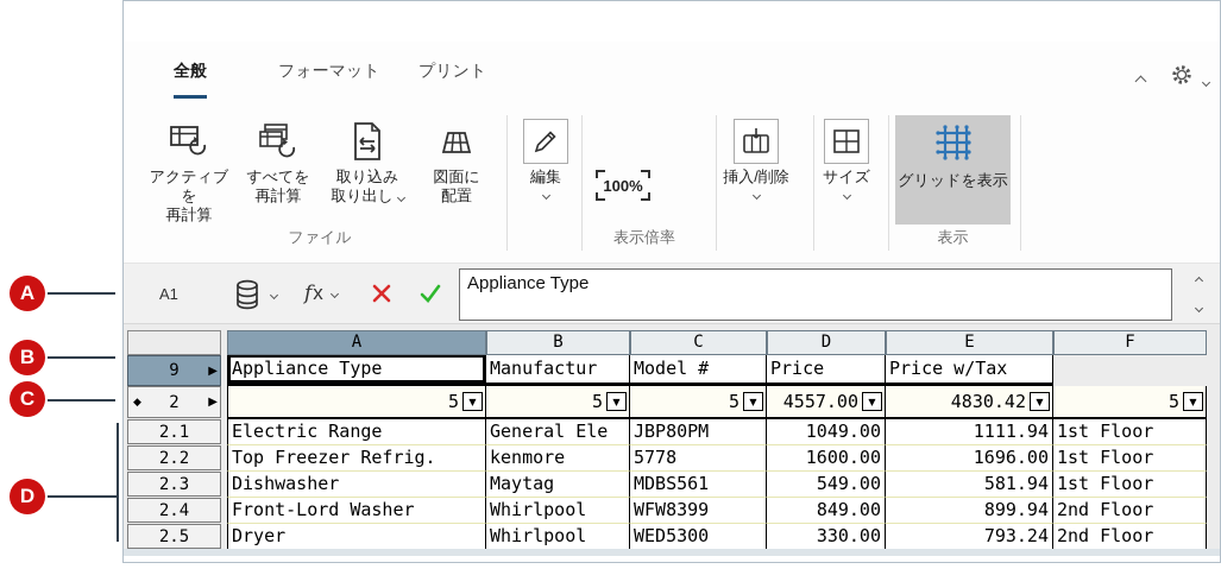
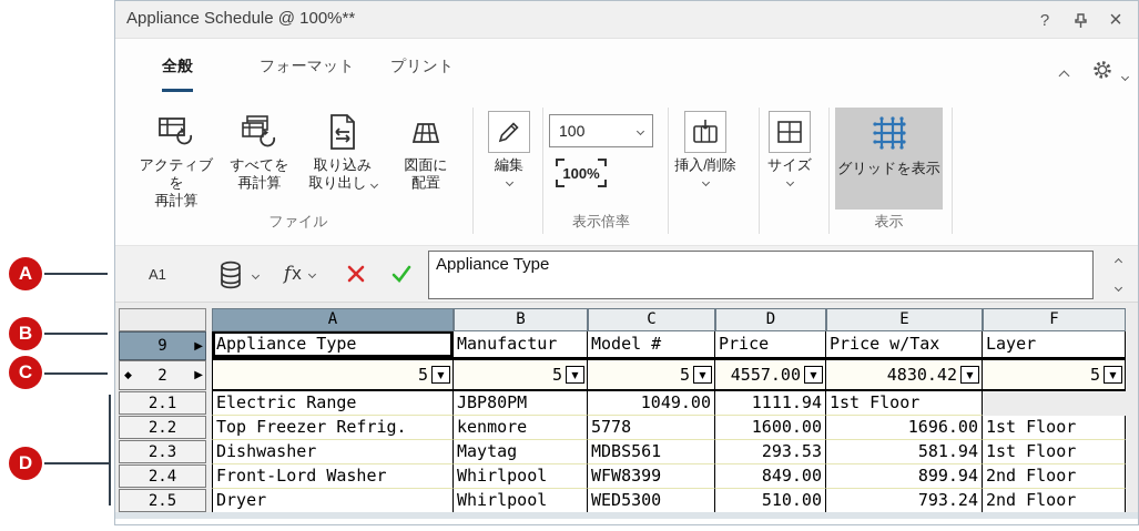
  A
  B
  C
  D
+ Appliance Schedule @ 100%**
+ ?
+ ×
  全般
  フォーマット
  プリント
  アクティブを
  再計算
  すべてを
  再計算
  取り込み
  取り出し
  図面に
  配置
  ファイル
  編集
+ 100
  100%
  表示倍率
  挿入/削除
  サイズ
  グリッドを表示
  表示
  A1
  fx
  Appliance Type
  A
  B
  C
  D
  E
  F
  9
  ▶
  Appliance Type
  Manufactur
  Model #
  Price
  Price w/Tax
+ Layer
  ◆
  2
  ▶
  5
  ▼
  5
  ▼
  5
  ▼
  4557.00
  ▼
  4830.42
  ▼
  5
  ▼
  2.1
  Electric Range
- General Ele
  JBP80PM
  1049.00
  1111.94
  1st Floor
  2.2
  Top Freezer Refrig.
  kenmore
  5778
  1600.00
  1696.00
  1st Floor
  2.3
  Dishwasher
  Maytag
  MDBS561
- 549.00
+ 293.53
  581.94
  1st Floor
  2.4
  Front-Lord Washer
  Whirlpool
  WFW8399
  849.00
  899.94
  2nd Floor
  2.5
  Dryer
  Whirlpool
  WED5300
- 330.00
+ 510.00
  793.24
  2nd Floor
